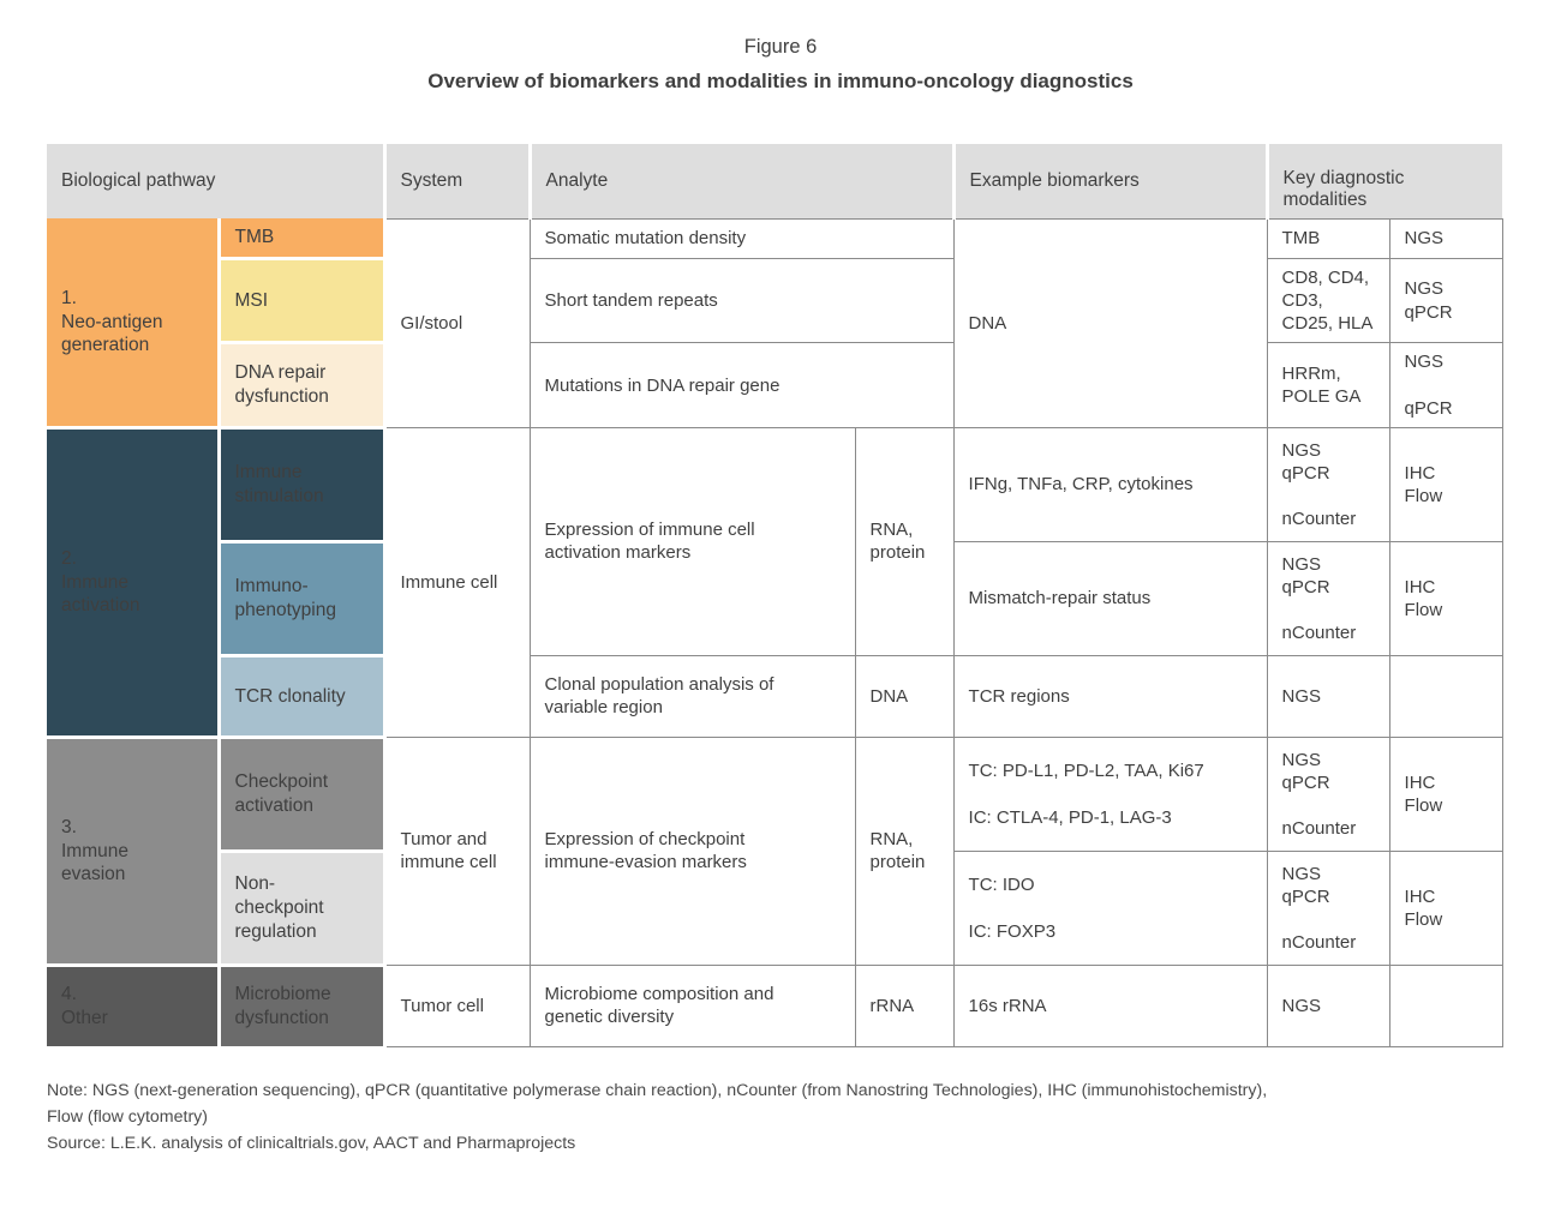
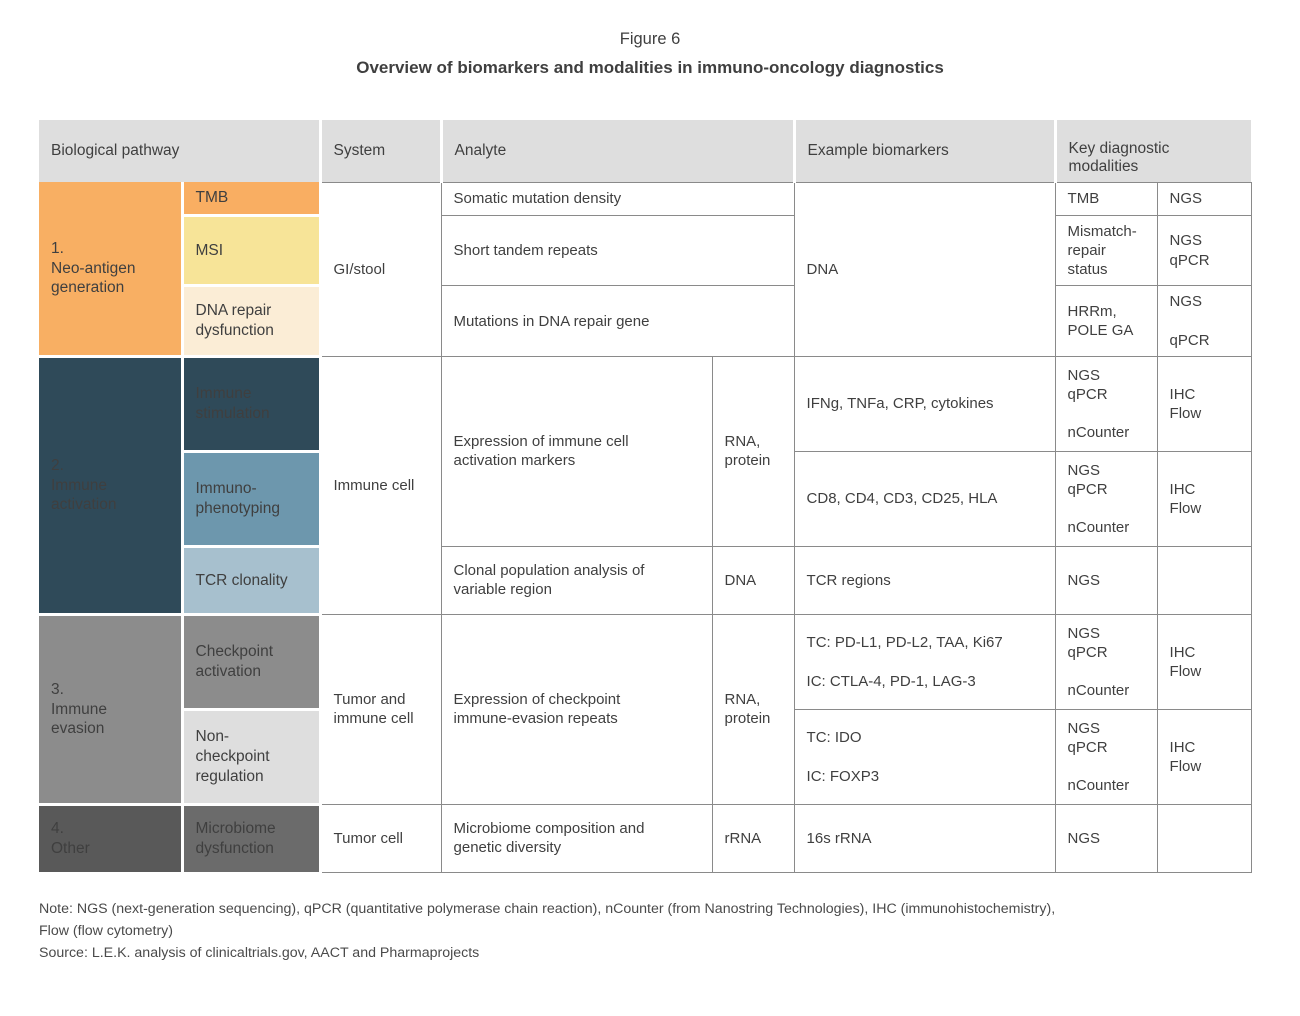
  Figure 6
  Overview of biomarkers and modalities in immuno-oncology diagnostics
  Biological pathway	System	Analyte	Example biomarkers	Key diagnostic modalities
  1. Neo-antigen generation	TMB	GI/stool	Somatic mutation density	DNA	TMB	NGS
- MSI	Short tandem repeats	CD8, CD4, CD3, CD25, HLA	NGS qPCR
+ MSI	Short tandem repeats	Mismatch-repair status	NGS qPCR
  DNA repair dysfunction	Mutations in DNA repair gene	HRRm, POLE GA	NGS qPCR
  2. Immune activation	Immune stimulation	Immune cell	Expression of immune cell activation markers	RNA, protein	IFNg, TNFa, CRP, cytokines	NGS qPCR nCounter	IHC Flow
- Immuno- phenotyping	Mismatch-repair status	NGS qPCR nCounter	IHC Flow
+ Immuno- phenotyping	CD8, CD4, CD3, CD25, HLA	NGS qPCR nCounter	IHC Flow
  TCR clonality	Clonal population analysis of variable region	DNA	TCR regions	NGS
- 3. Immune evasion	Checkpoint activation	Tumor and immune cell	Expression of checkpoint immune-evasion markers	RNA, protein	TC: PD-L1, PD-L2, TAA, Ki67 IC: CTLA-4, PD-1, LAG-3	NGS qPCR nCounter	IHC Flow
+ 3. Immune evasion	Checkpoint activation	Tumor and immune cell	Expression of checkpoint immune-evasion repeats	RNA, protein	TC: PD-L1, PD-L2, TAA, Ki67 IC: CTLA-4, PD-1, LAG-3	NGS qPCR nCounter	IHC Flow
  Non- checkpoint regulation	TC: IDO IC: FOXP3	NGS qPCR nCounter	IHC Flow
  4. Other	Microbiome dysfunction	Tumor cell	Microbiome composition and genetic diversity	rRNA	16s rRNA	NGS
  Note: NGS (next-generation sequencing), qPCR (quantitative polymerase chain reaction), nCounter (from Nanostring Technologies), IHC (immunohistochemistry),
  Flow (flow cytometry)
  Source: L.E.K. analysis of clinicaltrials.gov, AACT and Pharmaprojects
